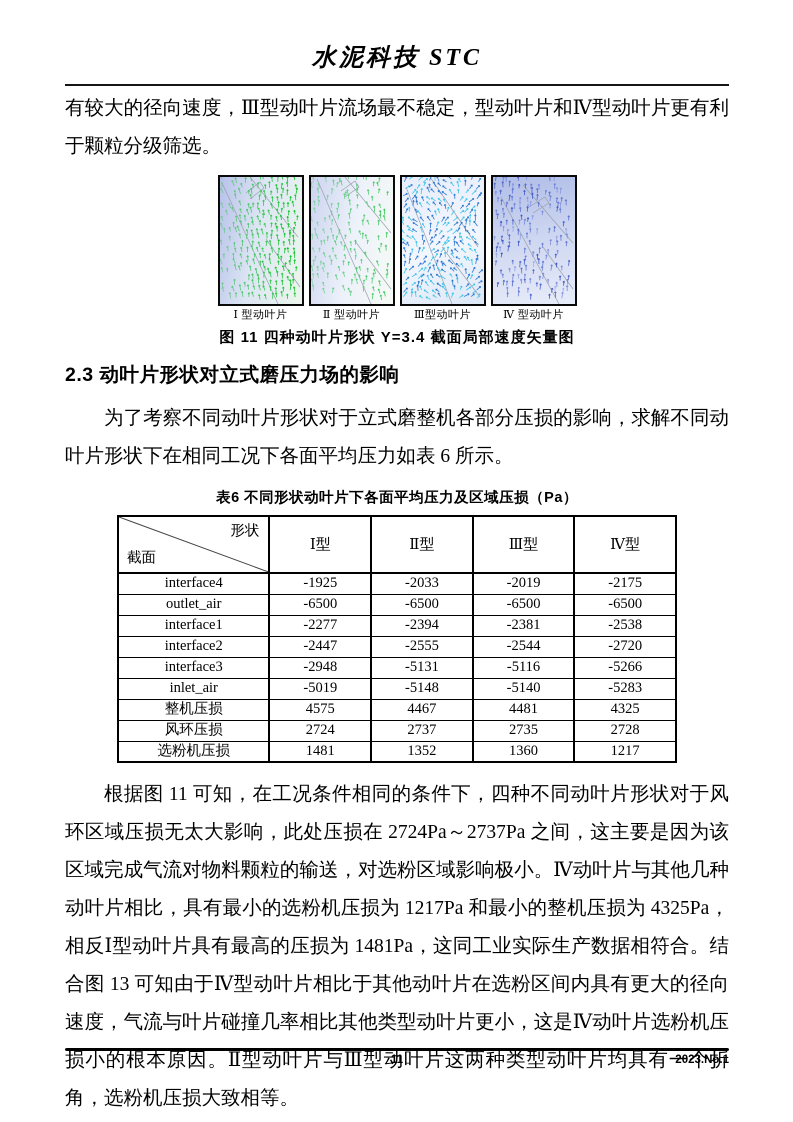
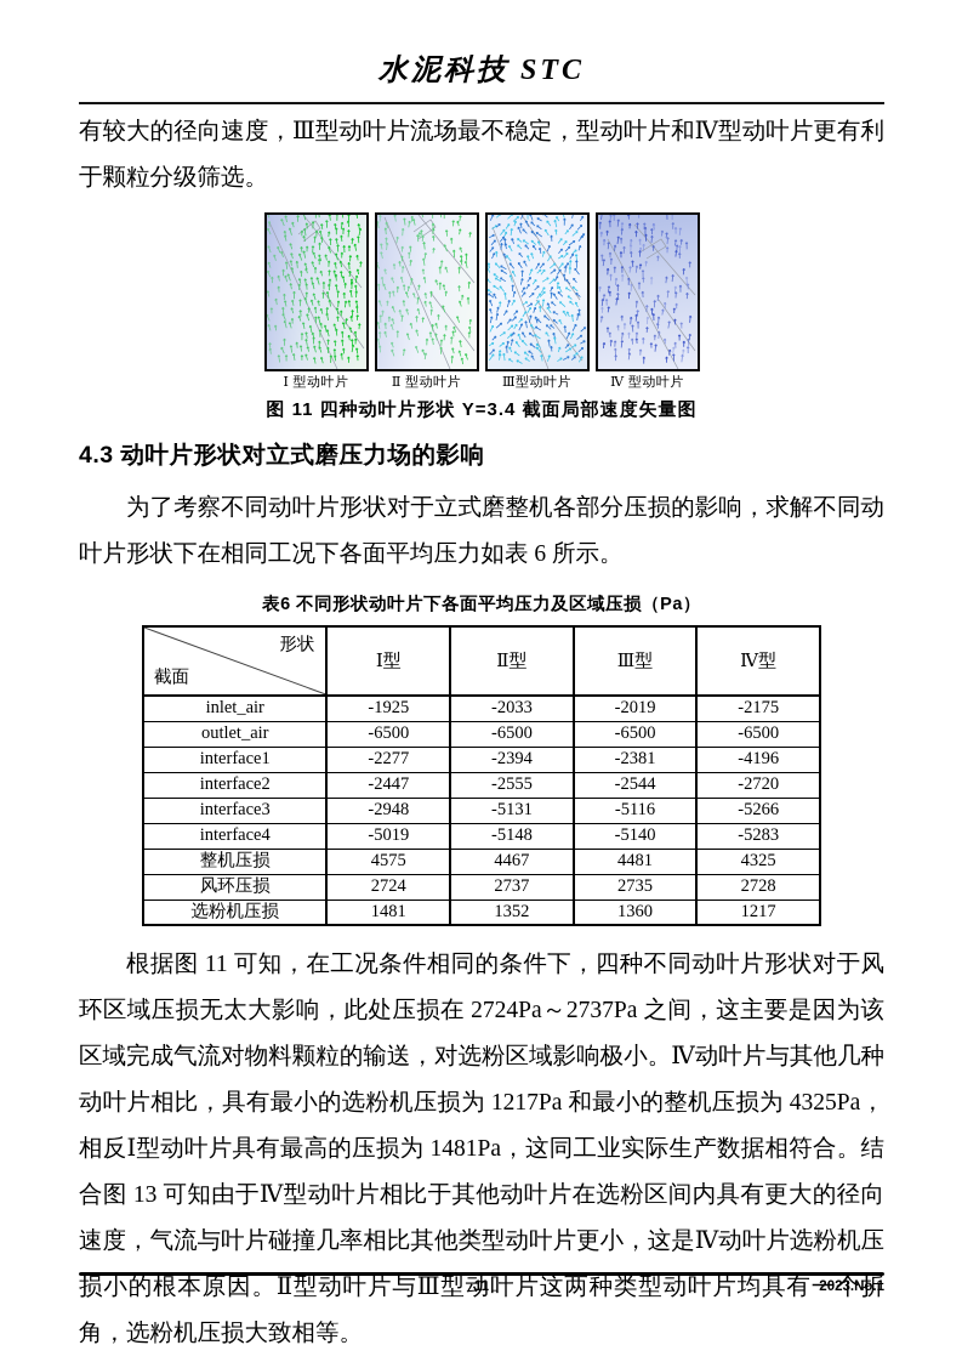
  水泥科技 STC
  有较大的径向速度，Ⅲ型动叶片流场最不稳定，型动叶片和Ⅳ型动叶片更有利于颗粒分级筛选。
  Ⅰ 型动叶片
  Ⅱ 型动叶片
  Ⅲ型动叶片
  Ⅳ 型动叶片
  图 11 四种动叶片形状 Y=3.4 截面局部速度矢量图
- 2.3 动叶片形状对立式磨压力场的影响
+ 4.3 动叶片形状对立式磨压力场的影响
  为了考察不同动叶片形状对于立式磨整机各部分压损的影响，求解不同动叶片形状下在相同工况下各面平均压力如表 6 所示。
  表6 不同形状动叶片下各面平均压力及区域压损（Pa）
  形状 截面	Ⅰ型	Ⅱ型	Ⅲ型	Ⅳ型
- interface4	-1925	-2033	-2019	-2175
+ inlet_air	-1925	-2033	-2019	-2175
  outlet_air	-6500	-6500	-6500	-6500
- interface1	-2277	-2394	-2381	-2538
+ interface1	-2277	-2394	-2381	-4196
  interface2	-2447	-2555	-2544	-2720
  interface3	-2948	-5131	-5116	-5266
- inlet_air	-5019	-5148	-5140	-5283
+ interface4	-5019	-5148	-5140	-5283
  整机压损	4575	4467	4481	4325
  风环压损	2724	2737	2735	2728
  选粉机压损	1481	1352	1360	1217
  根据图 11 可知，在工况条件相同的条件下，四种不同动叶片形状对于风环区域压损无太大影响，此处压损在 2724Pa～2737Pa 之间，这主要是因为该区域完成气流对物料颗粒的输送，对选粉区域影响极小。Ⅳ动叶片与其他几种动叶片相比，具有最小的选粉机压损为 1217Pa 和最小的整机压损为 4325Pa，相反Ⅰ型动叶片具有最高的压损为 1481Pa，这同工业实际生产数据相符合。结合图 13 可知由于Ⅳ型动叶片相比于其他动叶片在选粉区间内具有更大的径向速度，气流与叶片碰撞几率相比其他类型动叶片更小，这是Ⅳ动叶片选粉机压损小的根本原因。Ⅱ型动叶片与Ⅲ型动叶片这两种类型动叶片均具有一个折角，选粉机压损大致相等。
  11
  2023.No.1
